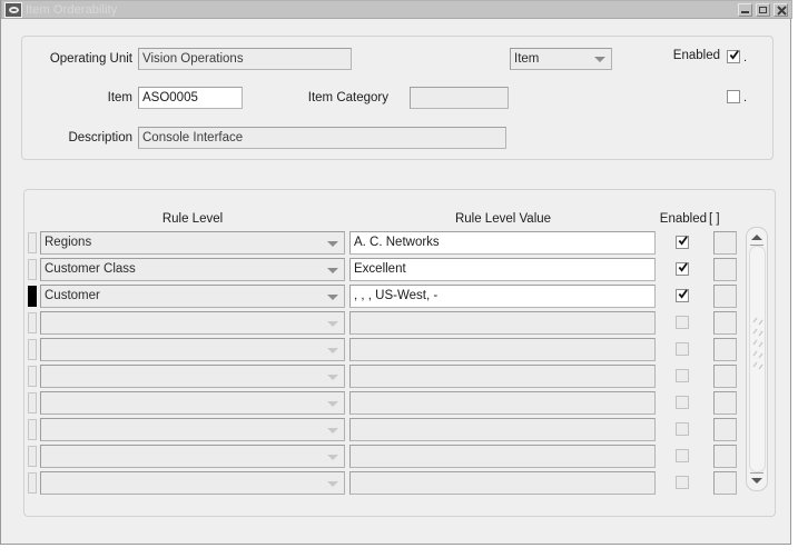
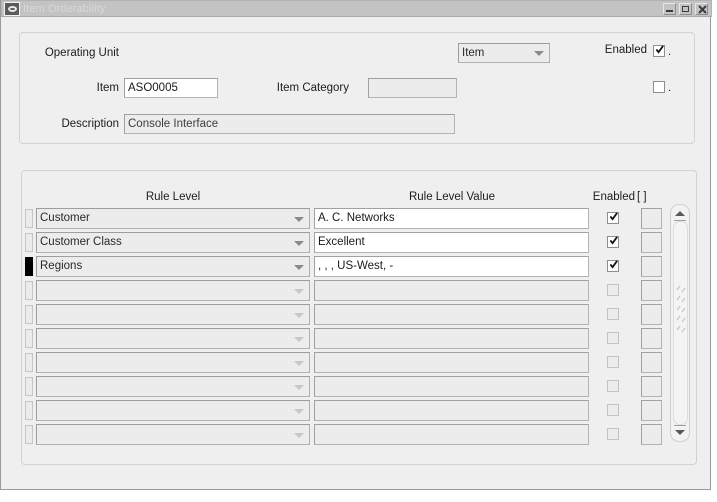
  Operating Unit
- Vision Operations
  Item
  ASO0005
  Item Category
  Description
  Console Interface
  Item
  Enabled
  .
  .
  Rule Level
  Rule Level Value
  Enabled
  [ ]
- Regions
+ Customer
  A. C. Networks
  Customer Class
  Excellent
- Customer
+ Regions
  , , , US-West, -
